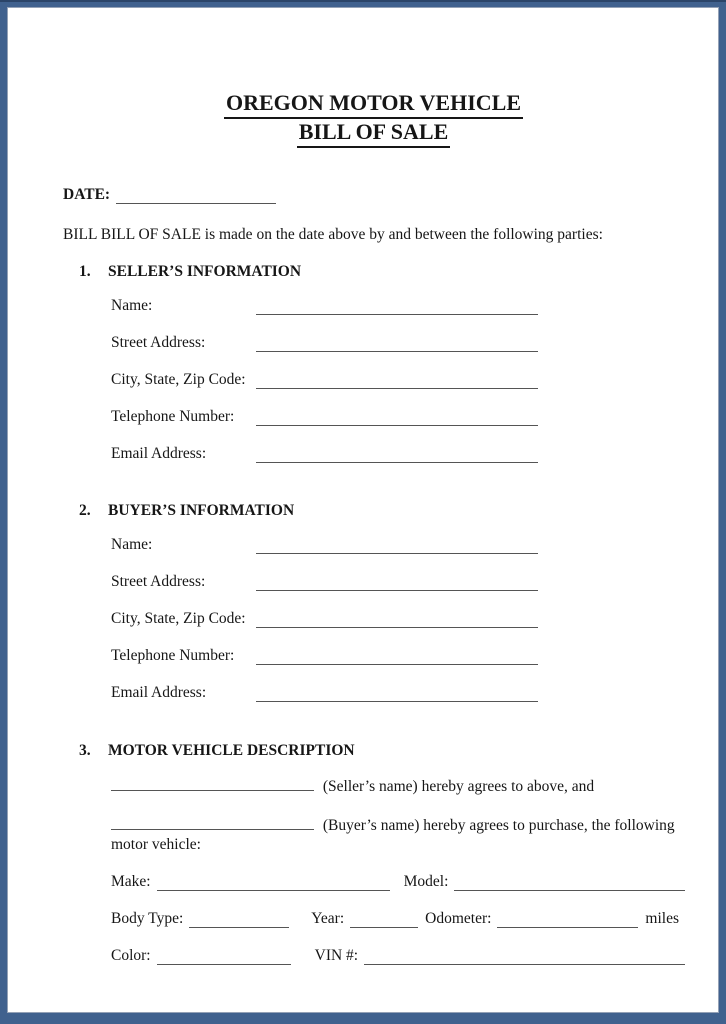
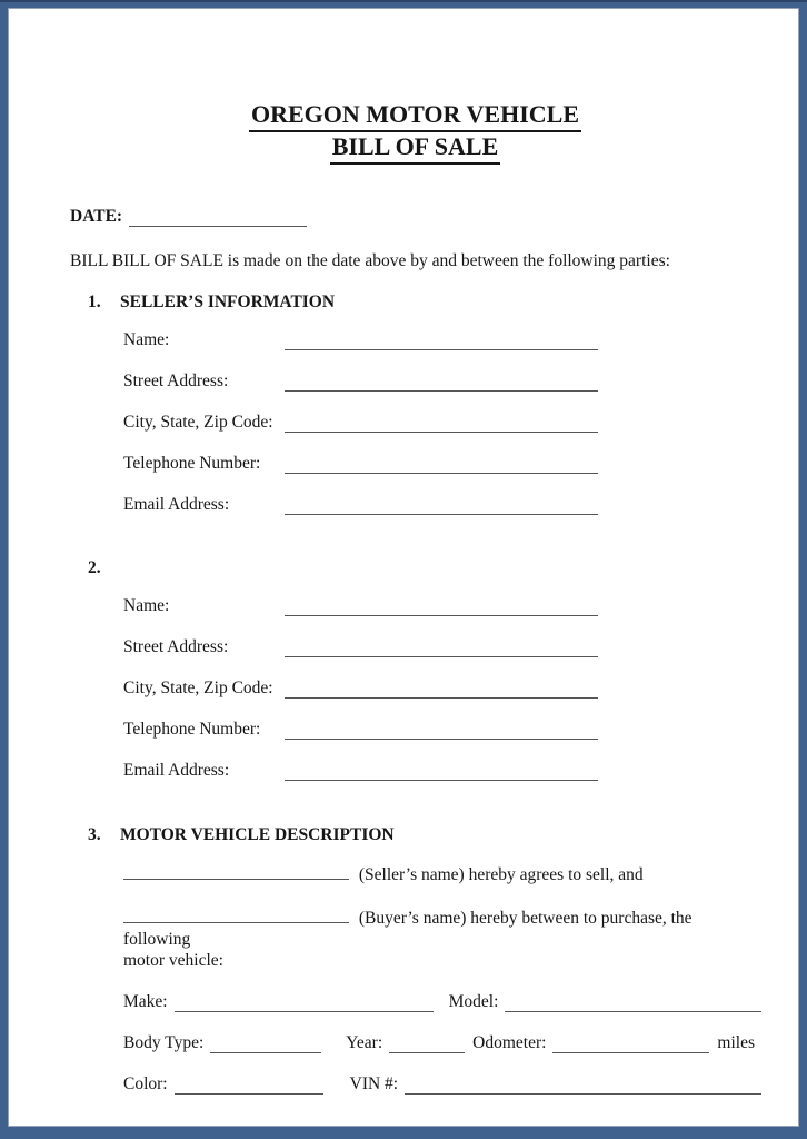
  OREGON MOTOR VEHICLE
  BILL OF SALE
  DATE:
  BILL BILL OF SALE is made on the date above by and between the following parties:
  1.
  SELLER’S INFORMATION
  Name:
  Street Address:
  City, State, Zip Code:
  Telephone Number:
  Email Address:
  2.
- BUYER’S INFORMATION
  Name:
  Street Address:
  City, State, Zip Code:
  Telephone Number:
  Email Address:
  3.
  MOTOR VEHICLE DESCRIPTION
- (Seller’s name) hereby agrees to above, and
+ (Seller’s name) hereby agrees to sell, and
- (Buyer’s name) hereby agrees to purchase, the following
+ (Buyer’s name) hereby between to purchase, the following
  motor vehicle:
  Make:
  Model:
  Body Type:
  Year:
  Odometer:
  miles
  Color:
  VIN #:
